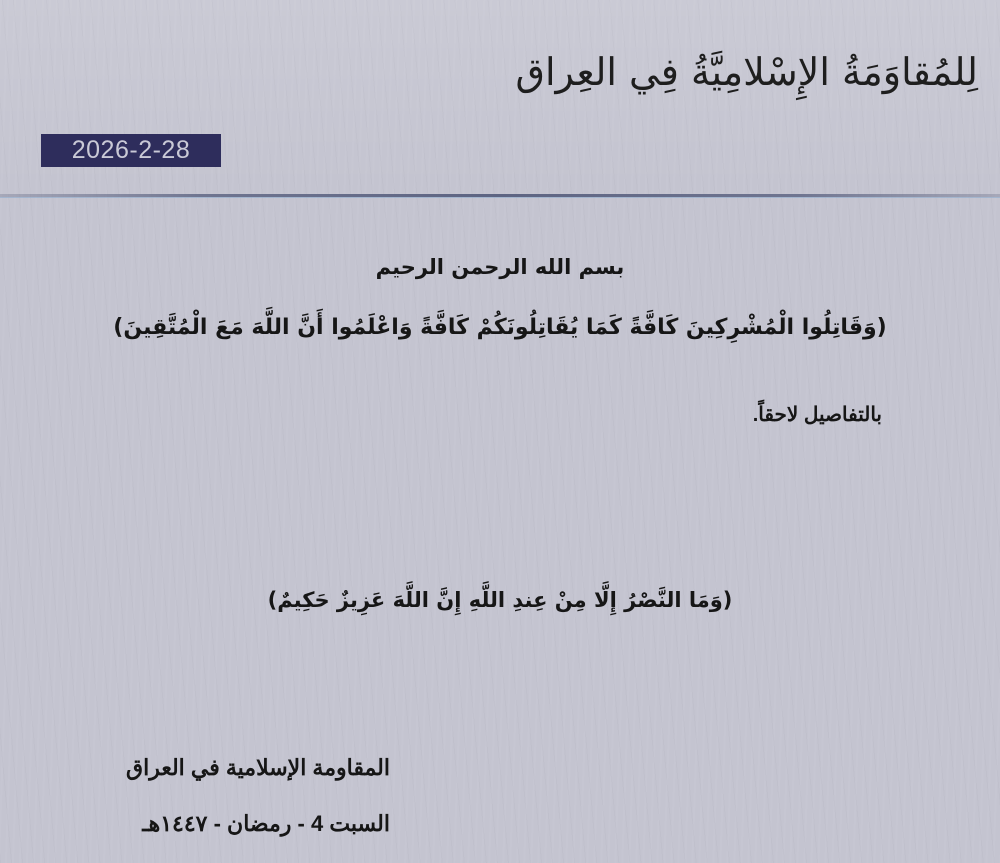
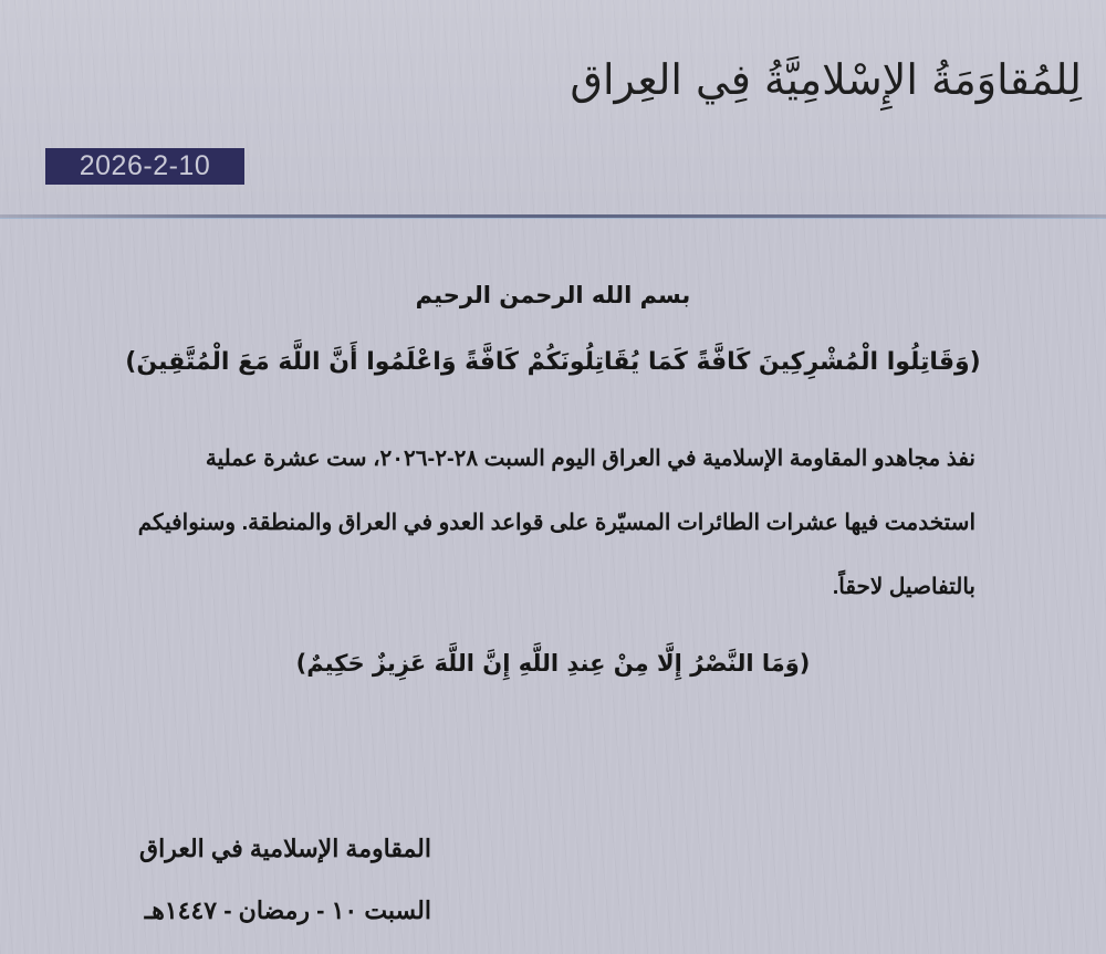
  لِلمُقاوَمَةُ الإِسْلامِيَّةُ فِي العِراق
- 2026-2-28
+ 2026-2-10
  بسم الله الرحمن الرحيم
  (وَقَاتِلُوا الْمُشْرِكِينَ كَافَّةً كَمَا يُقَاتِلُونَكُمْ كَافَّةً وَاعْلَمُوا أَنَّ اللَّهَ مَعَ الْمُتَّقِينَ)
+ نفذ مجاهدو المقاومة الإسلامية في العراق اليوم السبت ٢٨-٢-٢٠٢٦، ست عشرة عملية
+ استخدمت فيها عشرات الطائرات المسيّرة على قواعد العدو في العراق والمنطقة. وسنوافيكم
  بالتفاصيل لاحقاً.
  (وَمَا النَّصْرُ إِلَّا مِنْ عِندِ اللَّهِ إِنَّ اللَّهَ عَزِيزٌ حَكِيمٌ)
  المقاومة الإسلامية في العراق
- السبت 4 - رمضان - ١٤٤٧هـ
+ السبت ١٠ - رمضان - ١٤٤٧هـ
